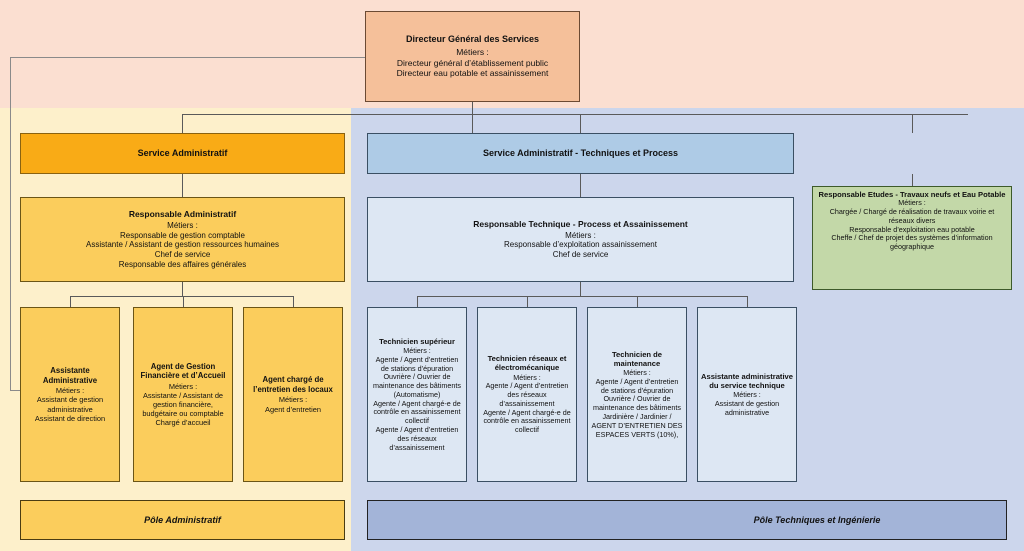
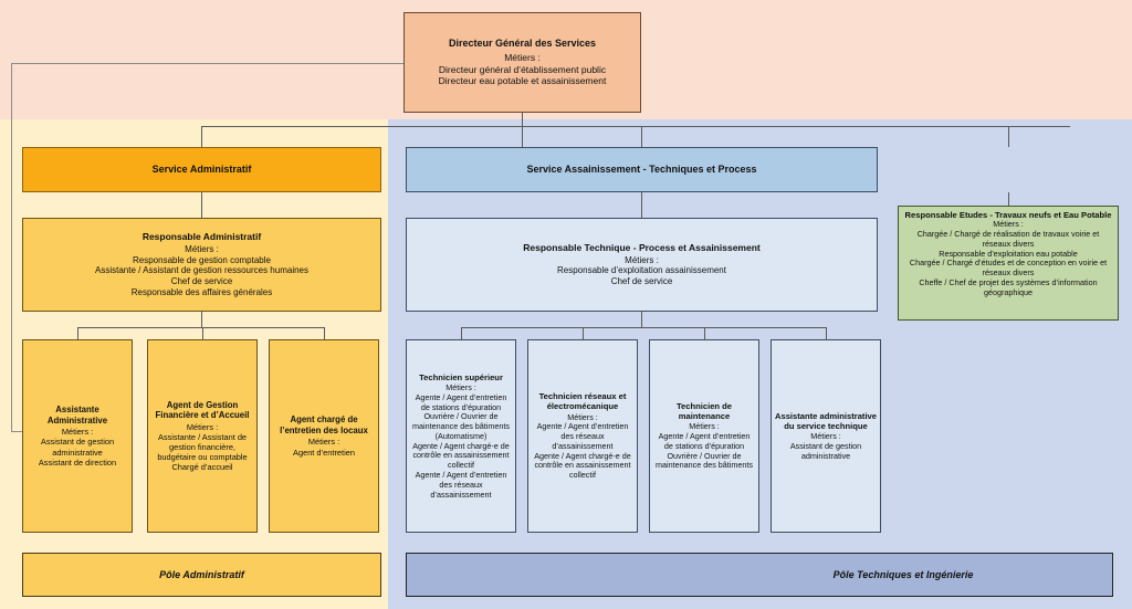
  Directeur Général des Services
  Métiers :
  Directeur général d’établissement public
  Directeur eau potable et assainissement
  Service Administratif
- Service Administratif - Techniques et Process
+ Service Assainissement - Techniques et Process
  Responsable Administratif
  Métiers :
  Responsable de gestion comptable
  Assistante / Assistant de gestion ressources humaines
  Chef de service
  Responsable des affaires générales
  Responsable Technique - Process et Assainissement
  Métiers :
  Responsable d’exploitation assainissement
  Chef de service
  Responsable Etudes - Travaux neufs et Eau Potable
  Métiers :
  Chargée / Chargé de réalisation de travaux voirie et réseaux divers
  Responsable d’exploitation eau potable
+ Chargée / Chargé d’études et de conception en voirie et réseaux divers
  Cheffe / Chef de projet des systèmes d’information géographique
  Assistante Administrative
  Métiers :
  Assistant de gestion administrative
  Assistant de direction
  Agent de Gestion Financière et d’Accueil
  Métiers :
  Assistante / Assistant de gestion financière, budgétaire ou comptable
  Chargé d’accueil
  Agent chargé de l’entretien des locaux
  Métiers :
  Agent d’entretien
  Technicien supérieur
  Métiers :
  Agente / Agent d’entretien de stations d’épuration
  Ouvrière / Ouvrier de maintenance des bâtiments (Automatisme)
  Agente / Agent chargé-e de contrôle en assainissement collectif
  Agente / Agent d’entretien des réseaux d’assainissement
  Technicien réseaux et électromécanique
  Métiers :
  Agente / Agent d’entretien des réseaux d’assainissement
  Agente / Agent chargé-e de contrôle en assainissement collectif
  Technicien de maintenance
  Métiers :
  Agente / Agent d’entretien de stations d’épuration
  Ouvrière / Ouvrier de maintenance des bâtiments
- Jardinière / Jardinier / AGENT D’ENTRETIEN DES ESPACES VERTS (10%),
  Assistante administrative du service technique
  Métiers :
  Assistant de gestion administrative
  Pôle Administratif
  Pôle Techniques et Ingénierie
